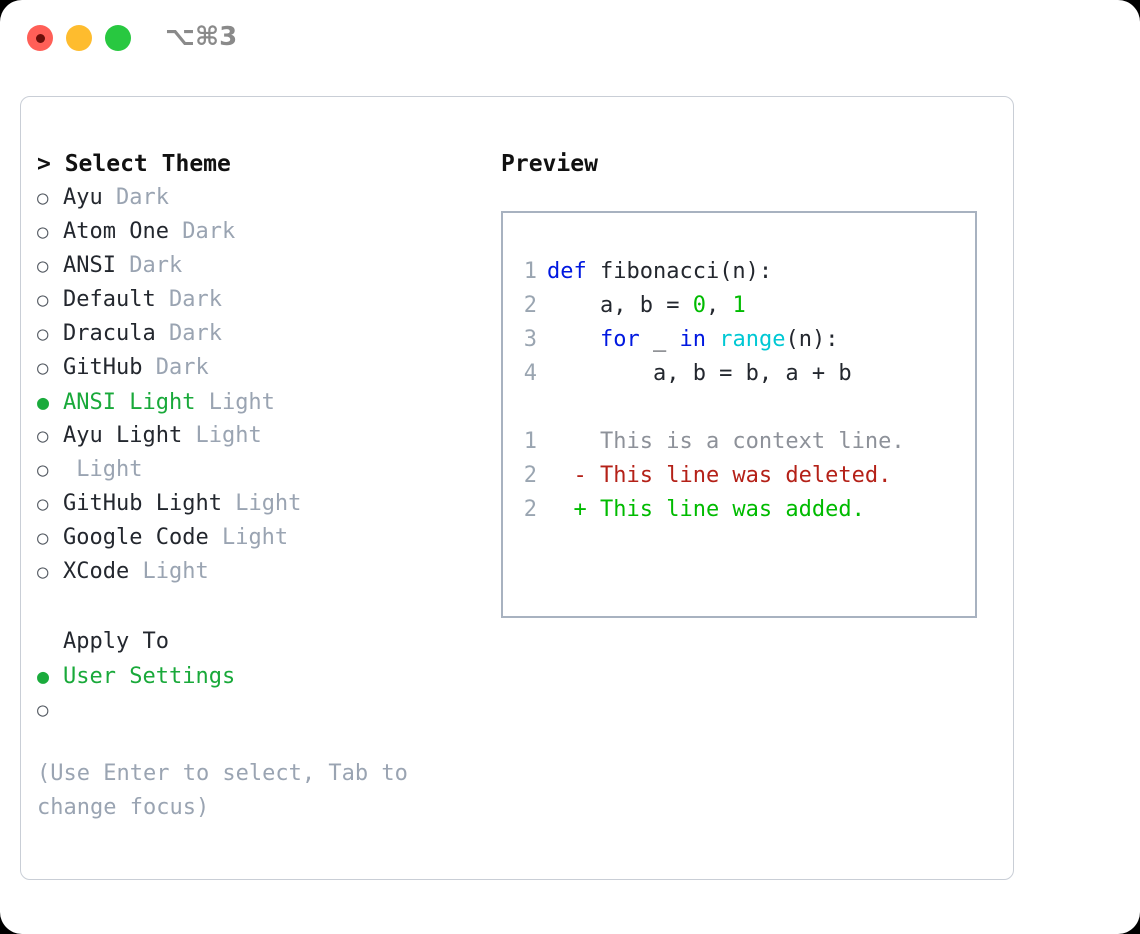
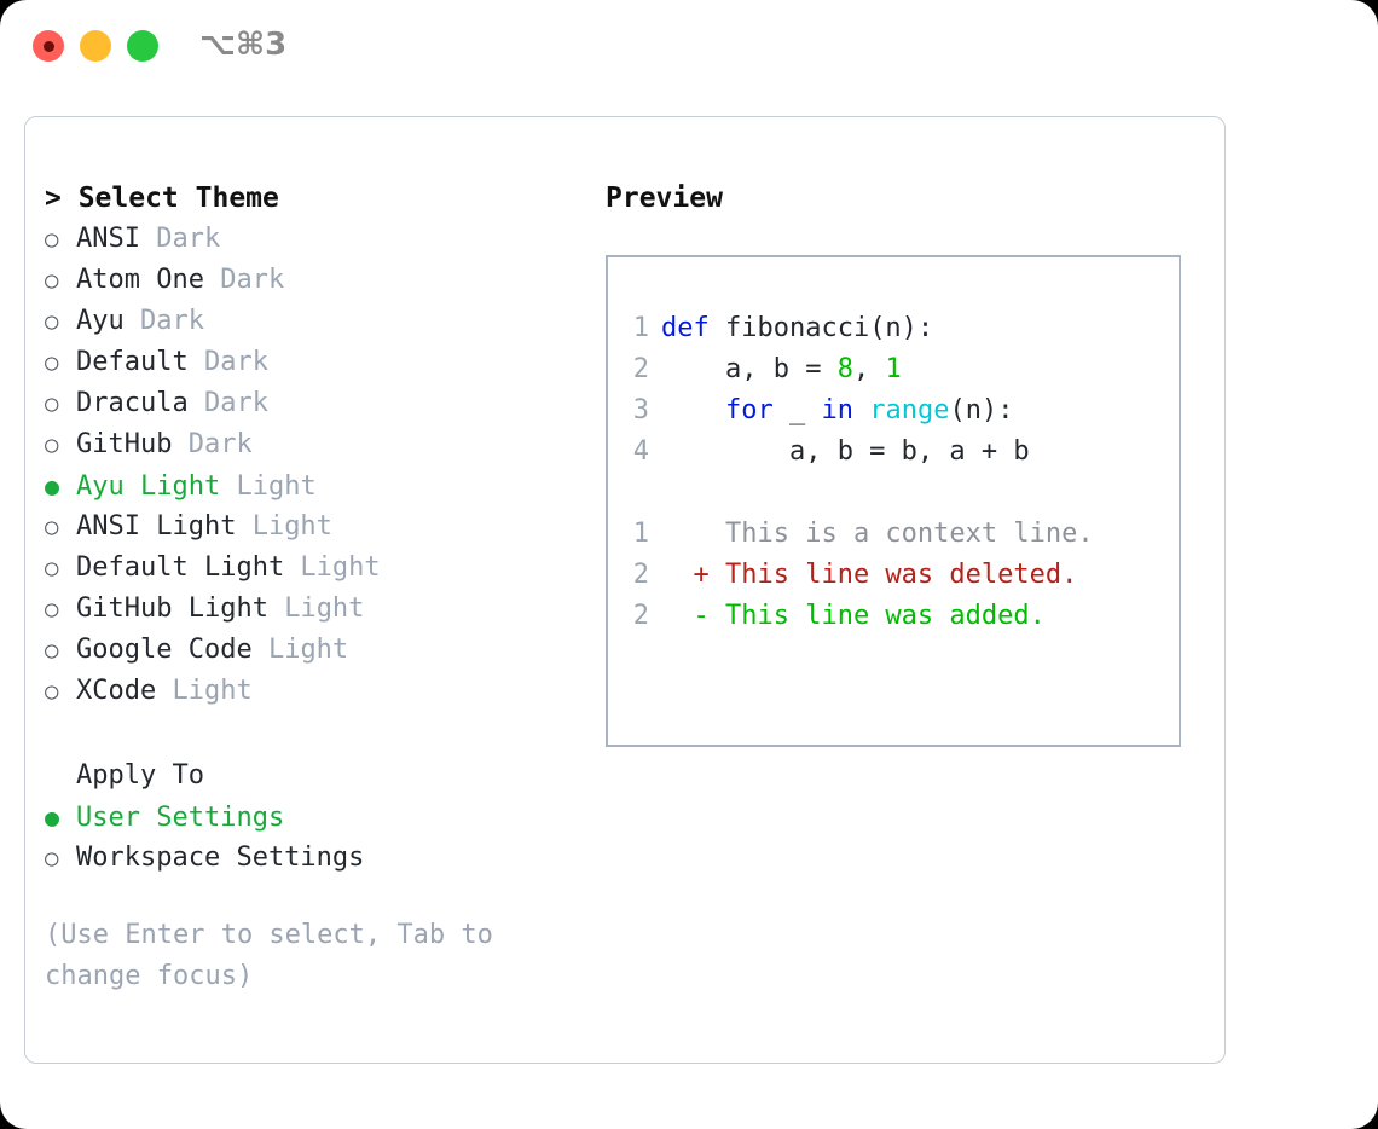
  ⌥⌘3
  > Select Theme
  ○
- Ayu
+ ANSI
  Dark
  ○
  Atom One
  Dark
  ○
- ANSI
+ Ayu
  Dark
  ○
  Default
  Dark
  ○
  Dracula
  Dark
  ○
  GitHub
  Dark
  ●
- ANSI Light
+ Ayu Light
  Light
  ○
- Ayu Light
+ ANSI Light
  Light
  ○
+ Default Light
  Light
  ○
  GitHub Light
  Light
  ○
  Google Code
  Light
  ○
  XCode
  Light
  Apply To
  ●
  User Settings
  ○
+ Workspace Settings
  (Use Enter to select, Tab to change focus)
  Preview
  1
  def fibonacci(n):
  2
- a, b = 0, 1
+ a, b = 8, 1
  3
  for _ in range(n):
  4
  a, b = b, a + b
  1
  This is a context line.
  2
- -
+ +
  This line was deleted.
  2
- +
+ -
  This line was added.
